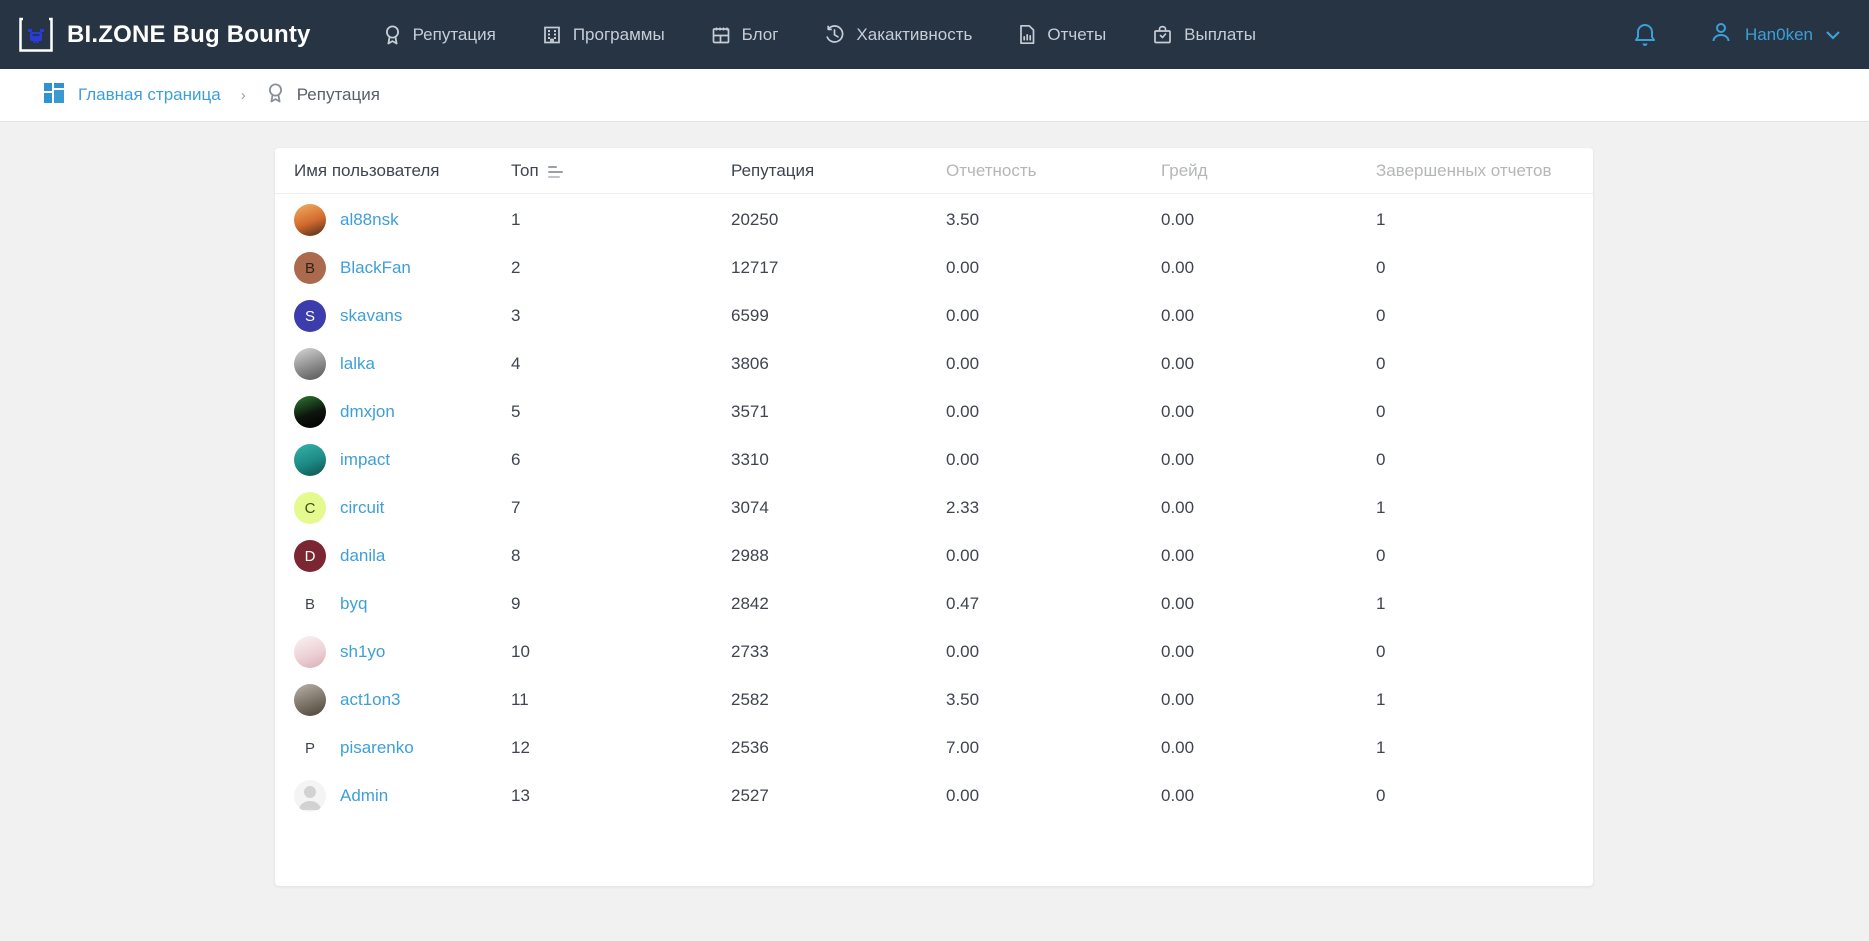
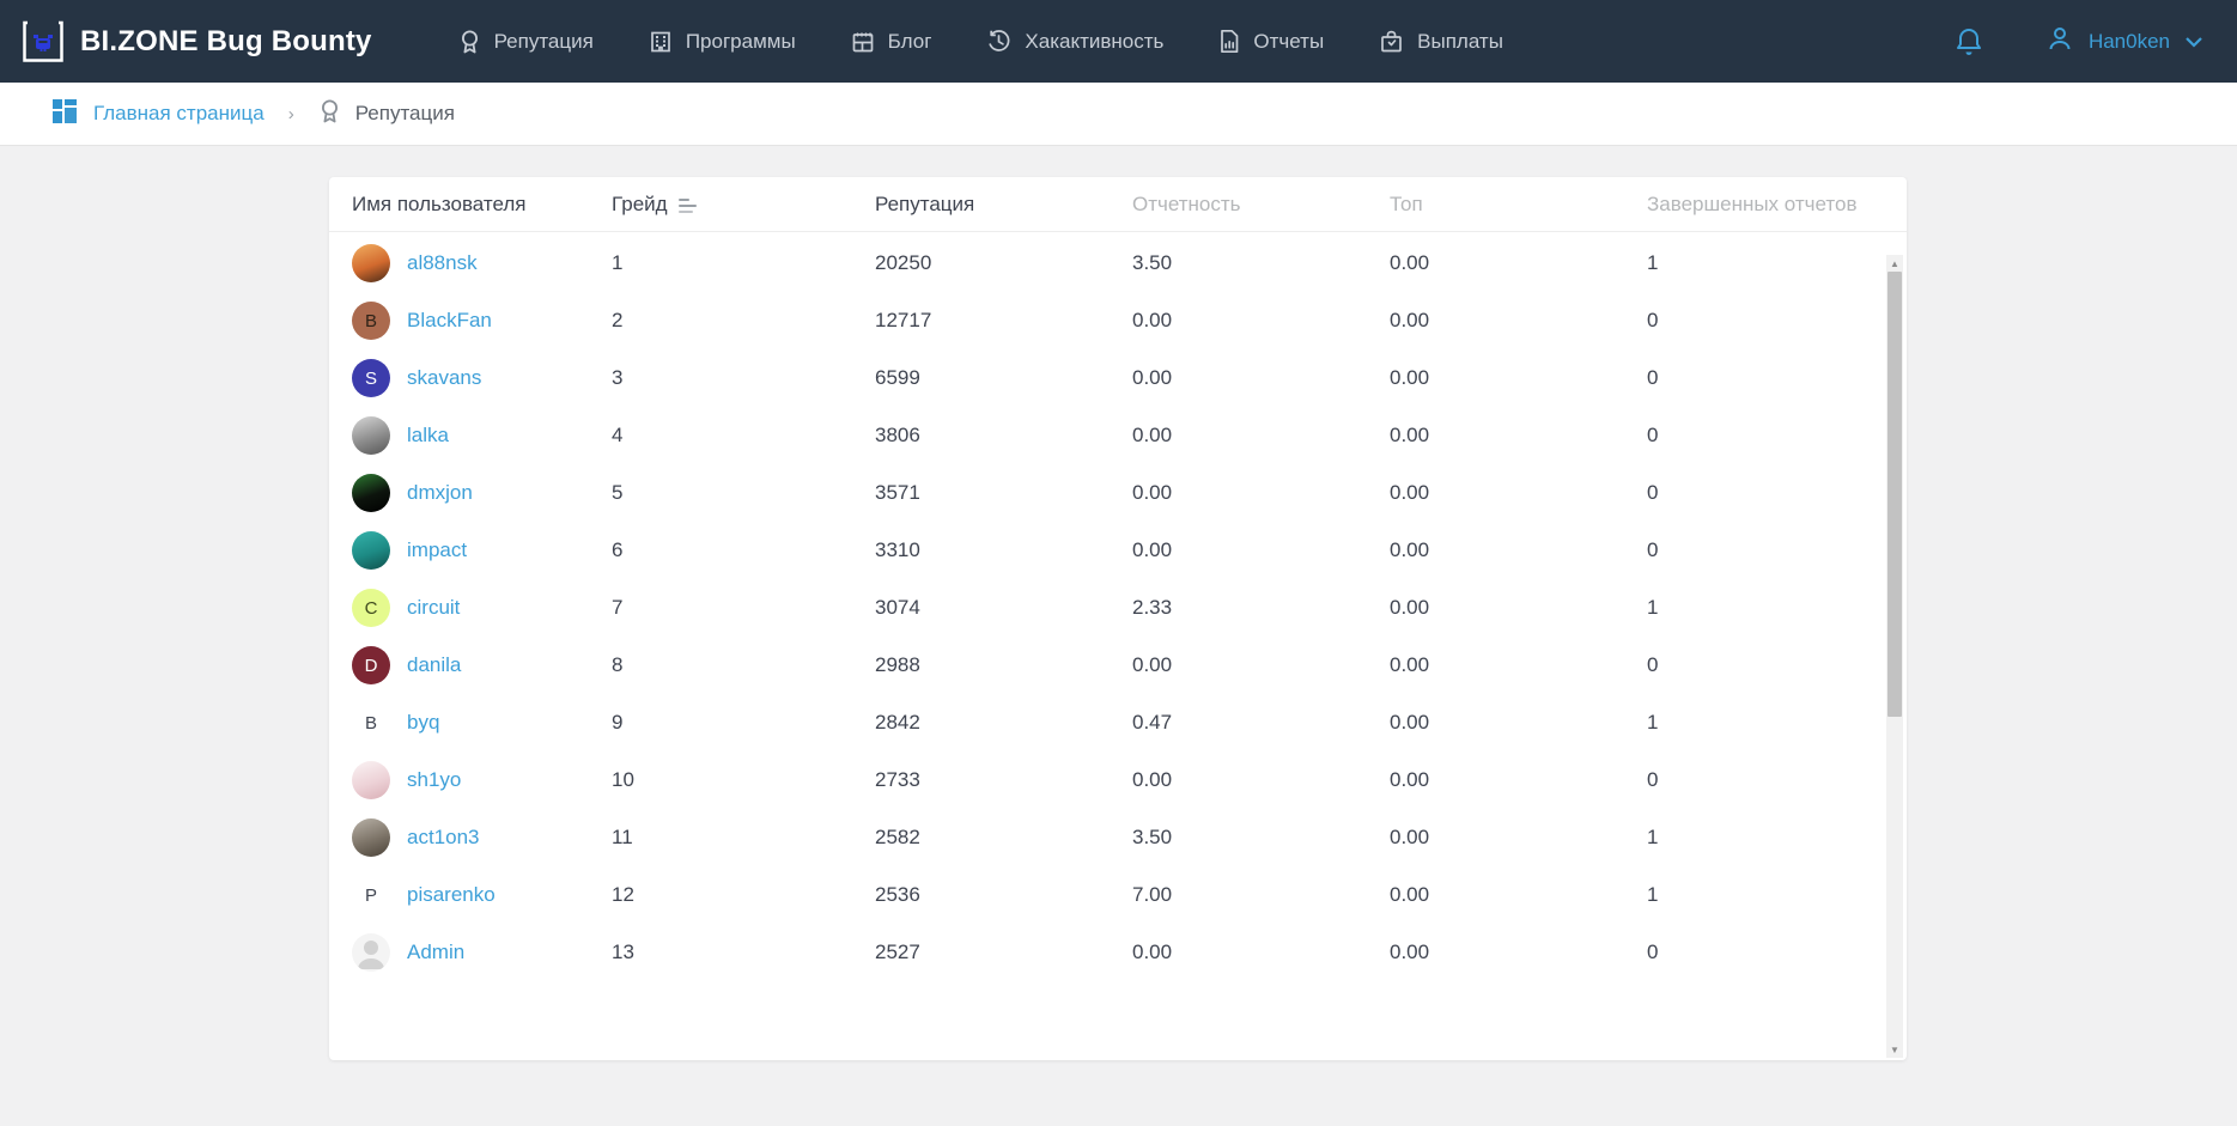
  BI.ZONE Bug Bounty
  Репутация
  Программы
  Блог
  Хакактивность
  Отчеты
  Выплаты
  Han0ken
  Главная страница
  ›
  Репутация
  Имя пользователя
- Топ
+ Грейд
  Репутация
  Отчетность
- Грейд
+ Топ
  Завершенных отчетов
  al88nsk
  1
  20250
  3.50
  0.00
  1
  B
  BlackFan
  2
  12717
  0.00
  0.00
  0
  S
  skavans
  3
  6599
  0.00
  0.00
  0
  lalka
  4
  3806
  0.00
  0.00
  0
  dmxjon
  5
  3571
  0.00
  0.00
  0
  impact
  6
  3310
  0.00
  0.00
  0
  C
  circuit
  7
  3074
  2.33
  0.00
  1
  D
  danila
  8
  2988
  0.00
  0.00
  0
  B
  byq
  9
  2842
  0.47
  0.00
  1
  sh1yo
  10
  2733
  0.00
  0.00
  0
  act1on3
  11
  2582
  3.50
  0.00
  1
  P
  pisarenko
  12
  2536
  7.00
  0.00
  1
  Admin
  13
  2527
  0.00
  0.00
  0
+ ▲
+ ▼
